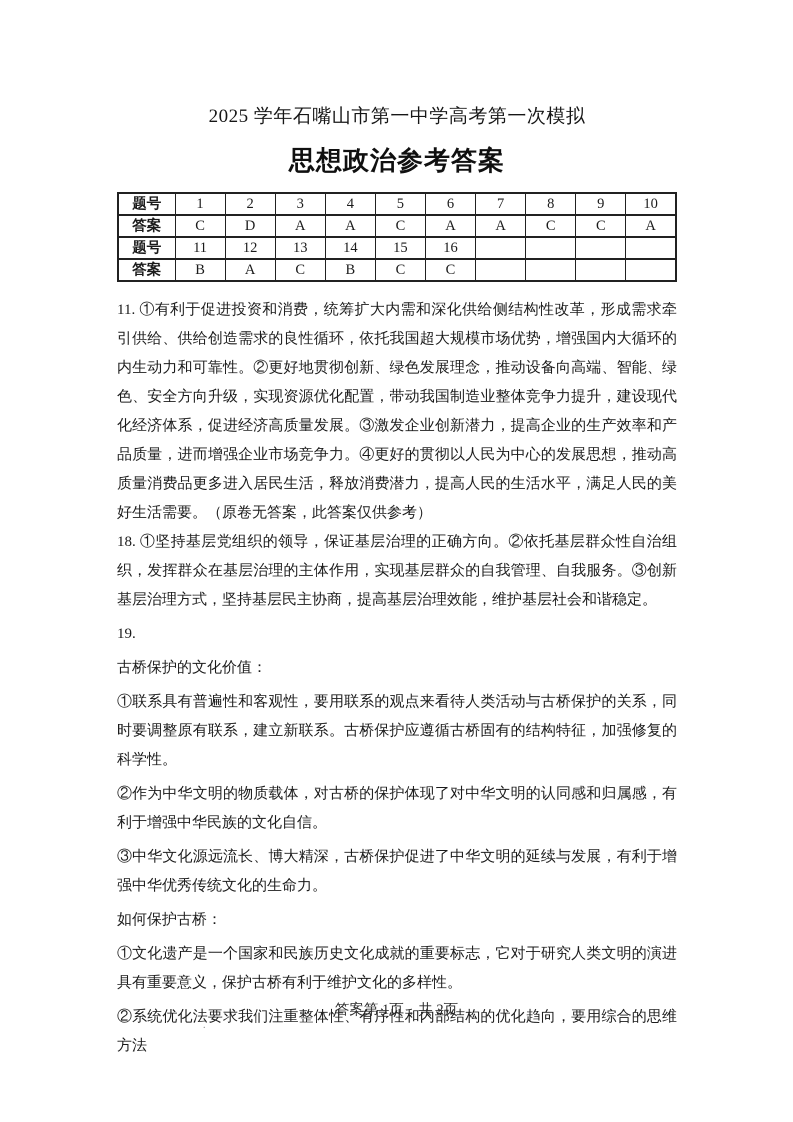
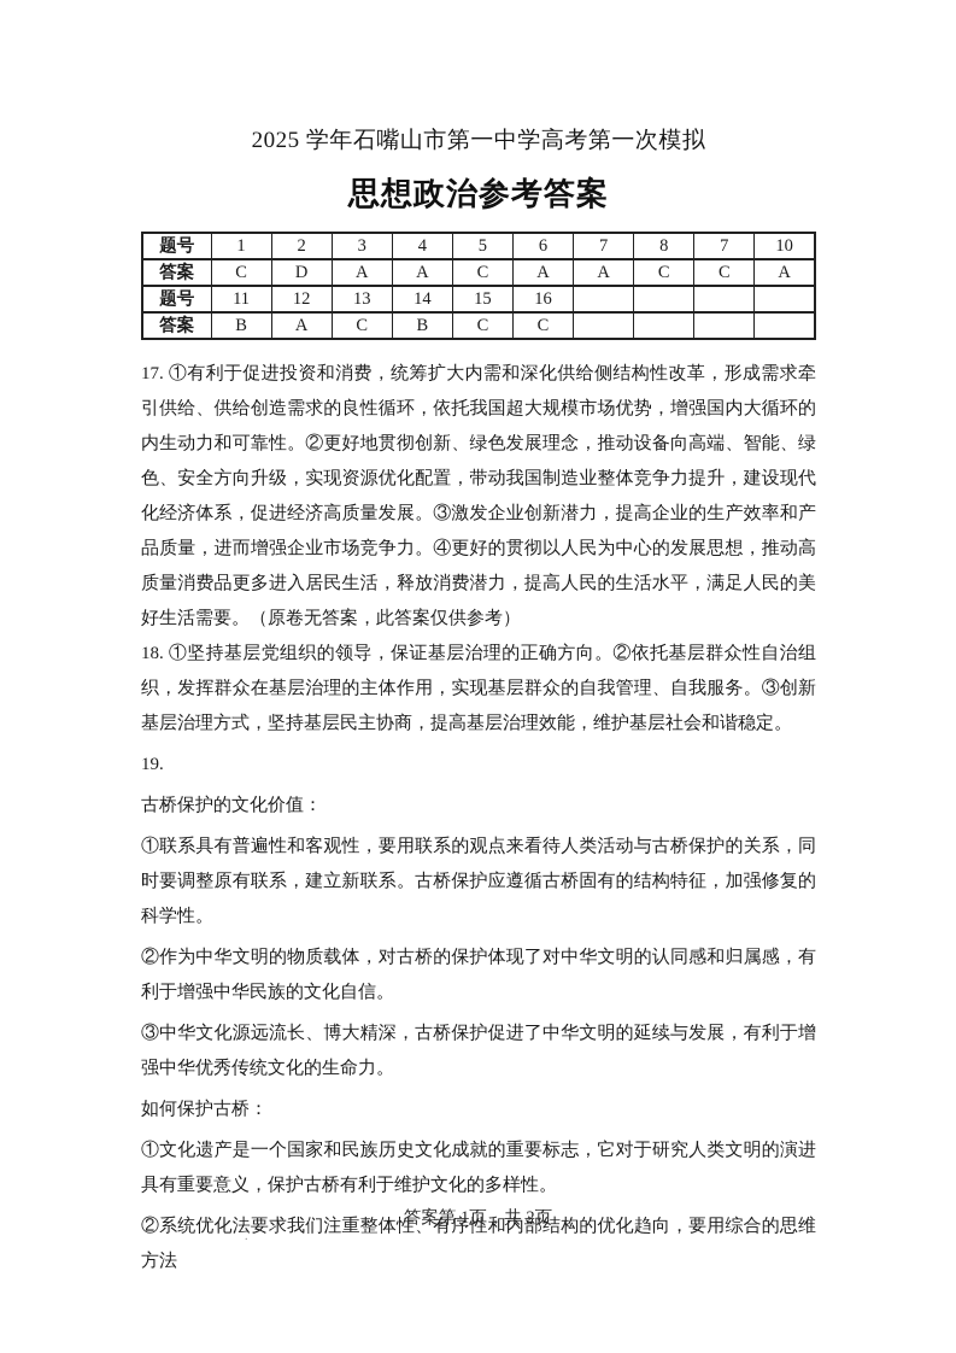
  2025 学年石嘴山市第一中学高考第一次模拟
  思想政治参考答案
- 题号	1	2	3	4	5	6	7	8	9	10
+ 题号	1	2	3	4	5	6	7	8	7	10
  答案	C	D	A	A	C	A	A	C	C	A
  题号	11	12	13	14	15	16
  答案	B	A	C	B	C	C
- 11. ①有利于促进投资和消费，统筹扩大内需和深化供给侧结构性改革，形成需求牵引供给、供给创造需求的良性循环，依托我国超大规模市场优势，增强国内大循环的内生动力和可靠性。②更好地贯彻创新、绿色发展理念，推动设备向高端、智能、绿色、安全方向升级，实现资源优化配置，带动我国制造业整体竞争力提升，建设现代化经济体系，促进经济高质量发展。③激发企业创新潜力，提高企业的生产效率和产品质量，进而增强企业市场竞争力。④更好的贯彻以人民为中心的发展思想，推动高质量消费品更多进入居民生活，释放消费潜力，提高人民的生活水平，满足人民的美好生活需要。（原卷无答案，此答案仅供参考）
+ 17. ①有利于促进投资和消费，统筹扩大内需和深化供给侧结构性改革，形成需求牵引供给、供给创造需求的良性循环，依托我国超大规模市场优势，增强国内大循环的内生动力和可靠性。②更好地贯彻创新、绿色发展理念，推动设备向高端、智能、绿色、安全方向升级，实现资源优化配置，带动我国制造业整体竞争力提升，建设现代化经济体系，促进经济高质量发展。③激发企业创新潜力，提高企业的生产效率和产品质量，进而增强企业市场竞争力。④更好的贯彻以人民为中心的发展思想，推动高质量消费品更多进入居民生活，释放消费潜力，提高人民的生活水平，满足人民的美好生活需要。（原卷无答案，此答案仅供参考）
  18. ①坚持基层党组织的领导，保证基层治理的正确方向。②依托基层群众性自治组织，发挥群众在基层治理的主体作用，实现基层群众的自我管理、自我服务。③创新基层治理方式，坚持基层民主协商，提高基层治理效能，维护基层社会和谐稳定。
  19.
  古桥保护的文化价值：
  ①联系具有普遍性和客观性，要用联系的观点来看待人类活动与古桥保护的关系，同时要调整原有联系，建立新联系。古桥保护应遵循古桥固有的结构特征，加强修复的科学性。
  ②作为中华文明的物质载体，对古桥的保护体现了对中华文明的认同感和归属感，有利于增强中华民族的文化自信。
  ③中华文化源远流长、博大精深，古桥保护促进了中华文明的延续与发展，有利于增强中华优秀传统文化的生命力。
  如何保护古桥：
  ①文化遗产是一个国家和民族历史文化成就的重要标志，它对于研究人类文明的演进具有重要意义，保护古桥有利于维护文化的多样性。
  ②系统优化法要求我们注重整体性、有序性和内部结构的优化趋向，要用综合的思维方法
  答案第 1页，共 2页
  .
